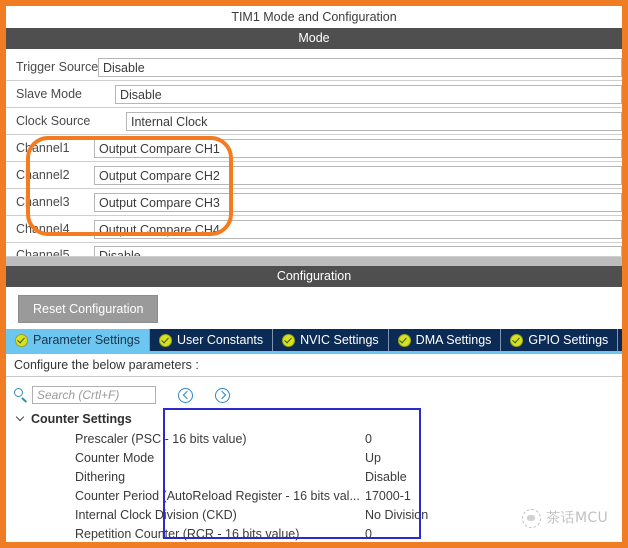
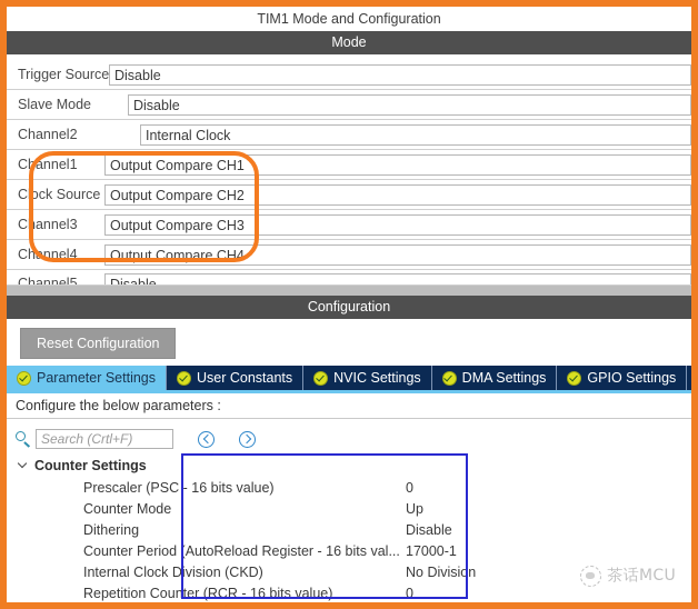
  TIM1 Mode and Configuration
  Mode
  Trigger Source
  Disable
  Slave Mode
  Disable
- Clock Source
+ Channel2
  Internal Clock
  Channel1
  Output Compare CH1
- Channel2
+ Clock Source
  Output Compare CH2
  Channel3
  Output Compare CH3
  Channel4
  Output Compare CH4
  Channel5
  Disable
  Configuration
  Reset Configuration
  Parameter Settings
  User Constants
  NVIC Settings
  DMA Settings
  GPIO Settings
  Configure the below parameters :
  Search (Crtl+F)
  Counter Settings
  Prescaler (PSC - 16 bits value)
  0
  Counter Mode
  Up
  Dithering
  Disable
  Counter Period (AutoReload Register - 16 bits val...
  17000-1
  Internal Clock Division (CKD)
  No Division
  Repetition Counter (RCR - 16 bits value)
  0
  茶话MCU
